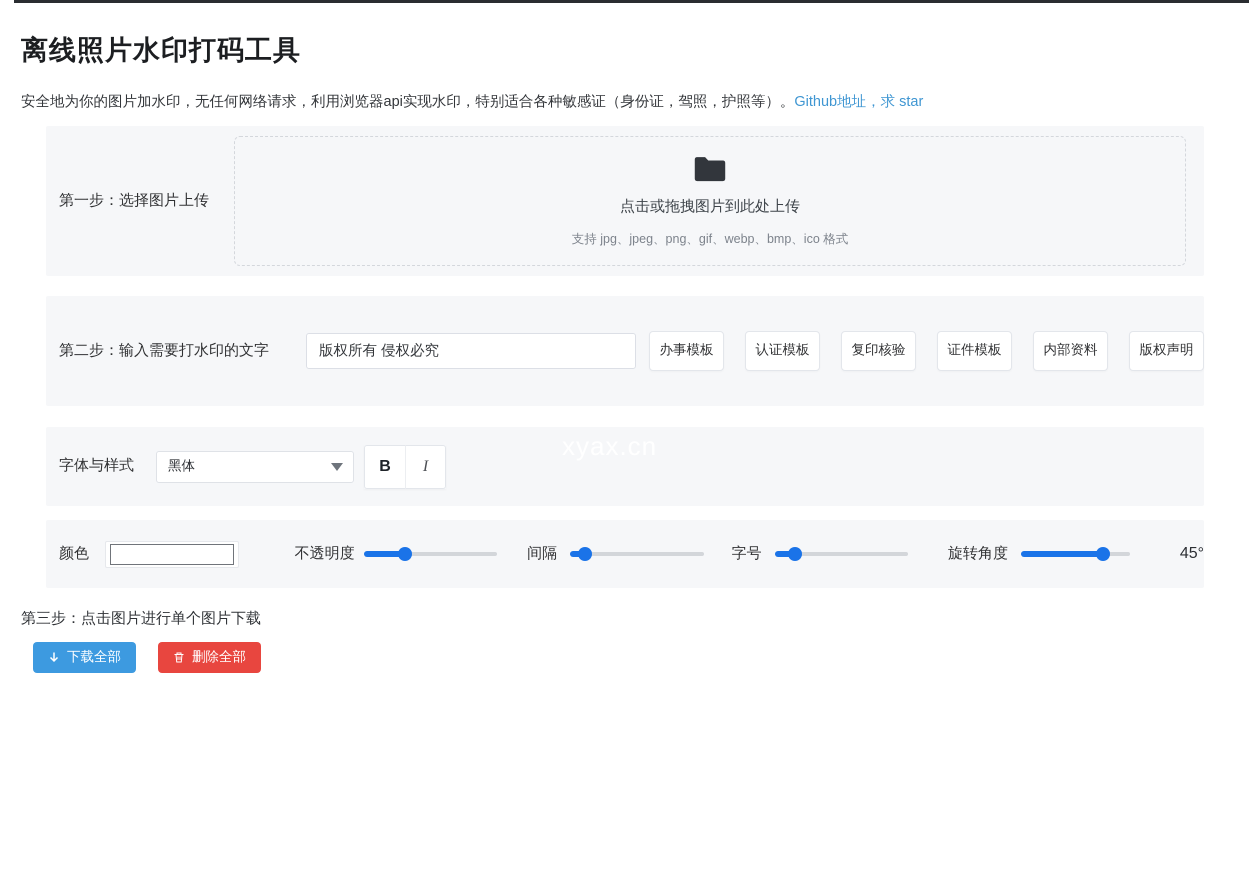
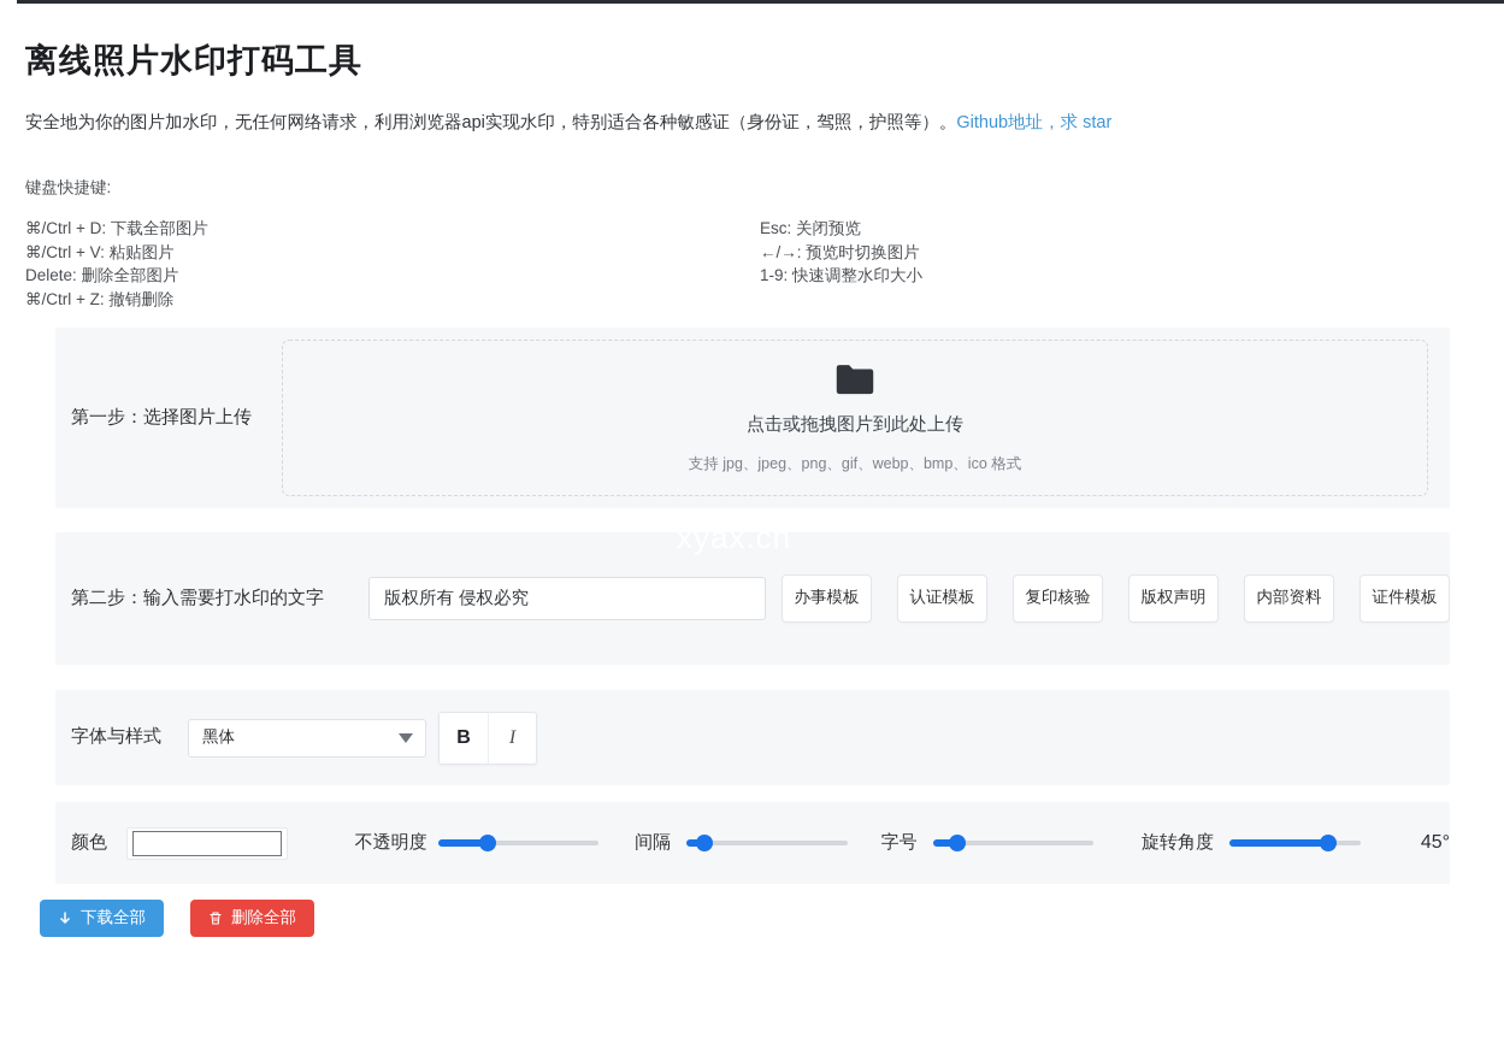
  离线照片水印打码工具
  安全地为你的图片加水印，无任何网络请求，利用浏览器api实现水印，特别适合各种敏感证（身份证，驾照，护照等）。Github地址，求 star
+ 键盘快捷键:
+ ⌘/Ctrl + D: 下载全部图片
+ ⌘/Ctrl + V: 粘贴图片
+ Delete: 删除全部图片
+ ⌘/Ctrl + Z: 撤销删除
+ Esc: 关闭预览
+ ←/→: 预览时切换图片
+ 1-9: 快速调整水印大小
  第一步：选择图片上传
  点击或拖拽图片到此处上传
  支持 jpg、jpeg、png、gif、webp、bmp、ico 格式
  第二步：输入需要打水印的文字
  版权所有 侵权必究
  办事模板
  认证模板
  复印核验
- 证件模板
+ 版权声明
  内部资料
- 版权声明
+ 证件模板
  字体与样式
  黑体
  B
  I
  颜色
  不透明度
  间隔
  字号
  旋转角度
  45°
- 第三步：点击图片进行单个图片下载
  下载全部
  删除全部
